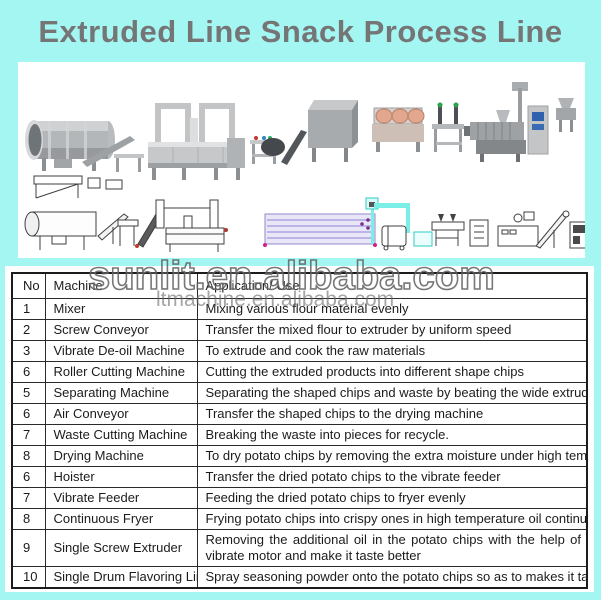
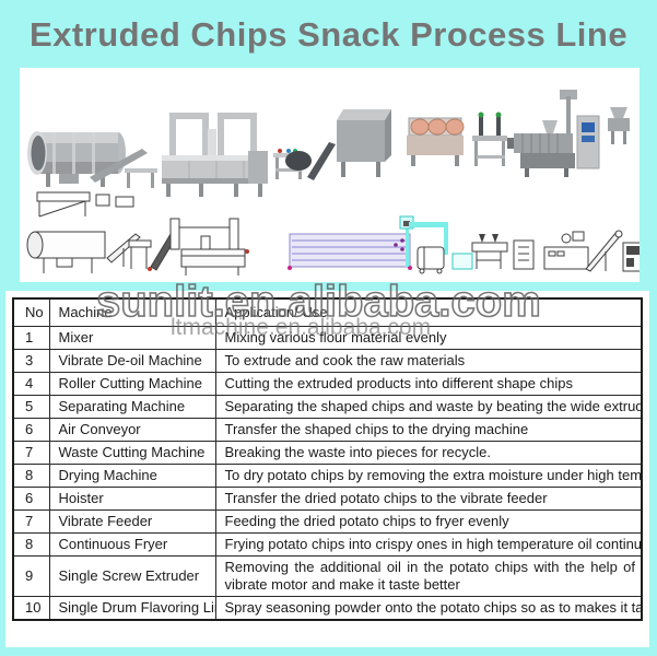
- Extruded Line Snack Process Line
+ Extruded Chips Snack Process Line
  No	Machine	Application/ Use
  1	Mixer	Mixing various flour material evenly
- 2	Screw Conveyor	Transfer the mixed flour to extruder by uniform speed
  3	Vibrate De-oil Machine	To extrude and cook the raw materials
- 6	Roller Cutting Machine	Cutting the extruded products into different shape chips
+ 4	Roller Cutting Machine	Cutting the extruded products into different shape chips
  5	Separating Machine	Separating the shaped chips and waste by beating the wide extrud
  6	Air Conveyor	Transfer the shaped chips to the drying machine
  7	Waste Cutting Machine	Breaking the waste into pieces for recycle.
  8	Drying Machine	To dry potato chips by removing the extra moisture under high tem
  6	Hoister	Transfer the dried potato chips to the vibrate feeder
  7	Vibrate Feeder	Feeding the dried potato chips to fryer evenly
  8	Continuous Fryer	Frying potato chips into crispy ones in high temperature oil continu
  9	Single Screw Extruder	Removing the additional oil in the potato chips with the help of vibrate motor and make it taste better
  10	Single Drum Flavoring Li	Spray seasoning powder onto the potato chips so as to makes it ta
  sunlit.en.alibaba.com
  ltmachine.en.alibaba.com
